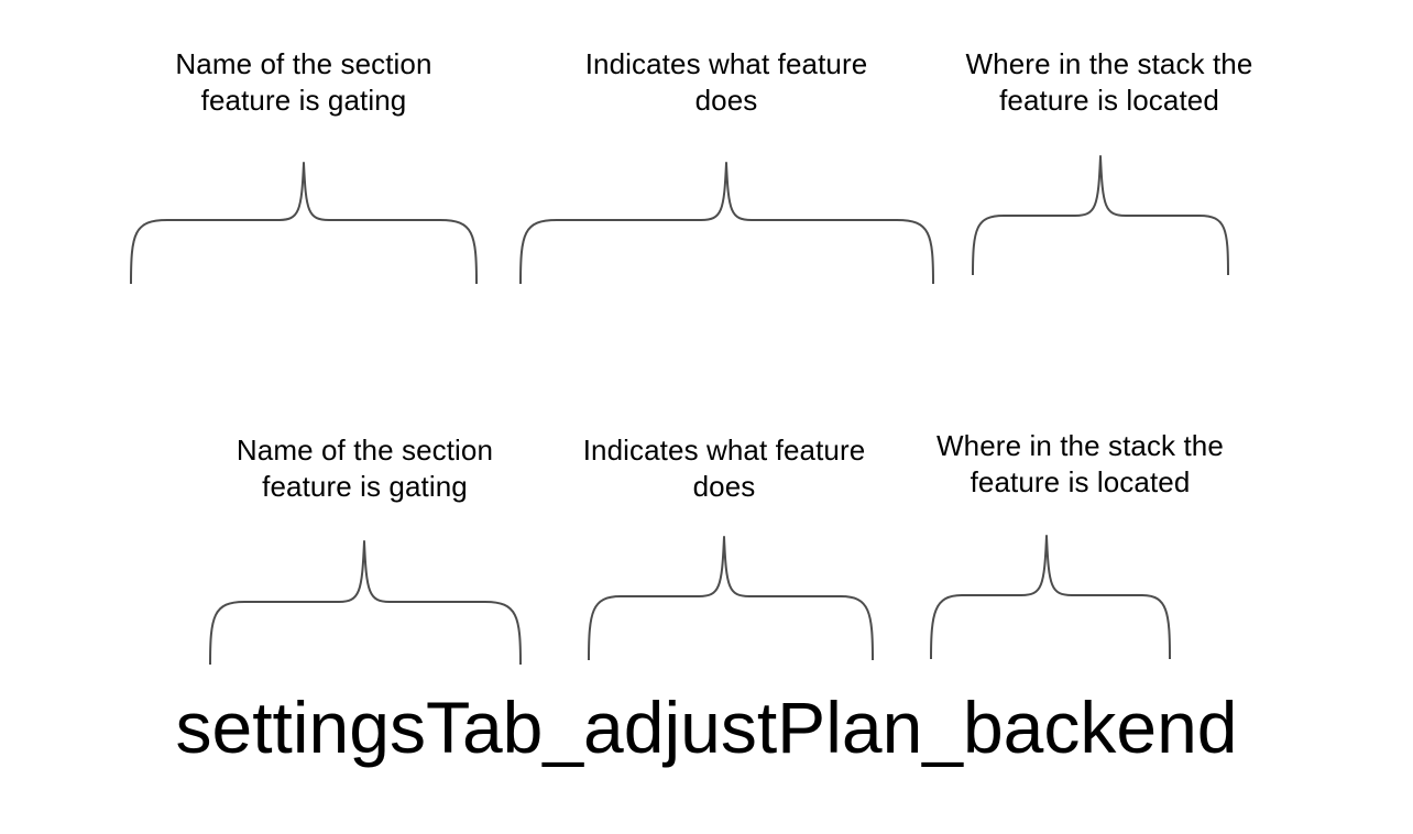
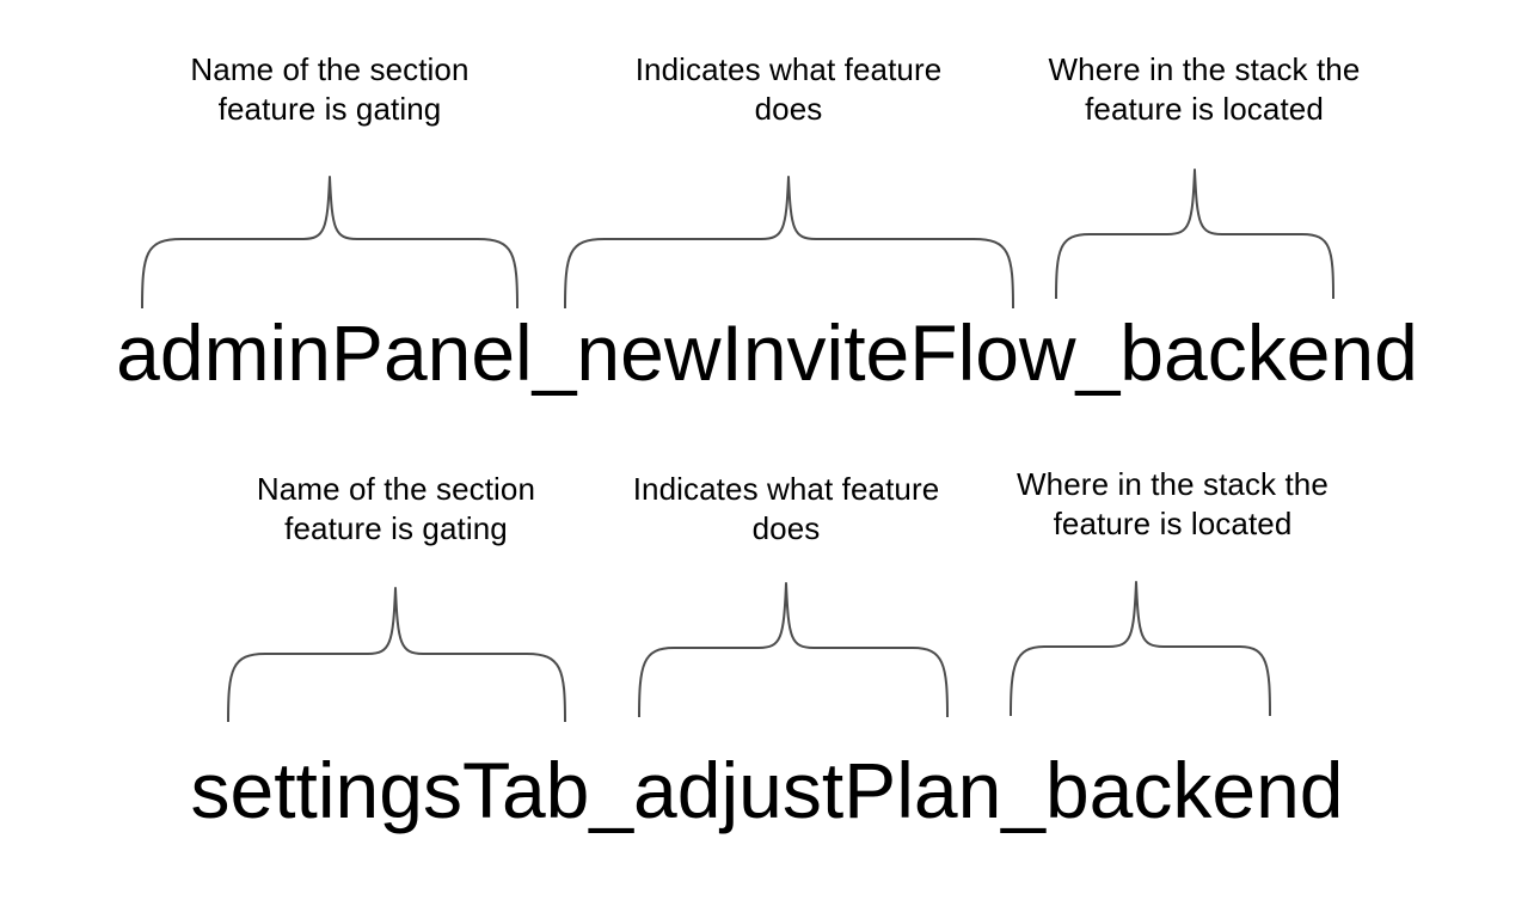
  Name of the section
  feature is gating
  Indicates what feature
  does
  Where in the stack the
  feature is located
  Name of the section
  feature is gating
  Indicates what feature
  does
  Where in the stack the
  feature is located
+ adminPanel_newInviteFlow_backend
  settingsTab_adjustPlan_backend
